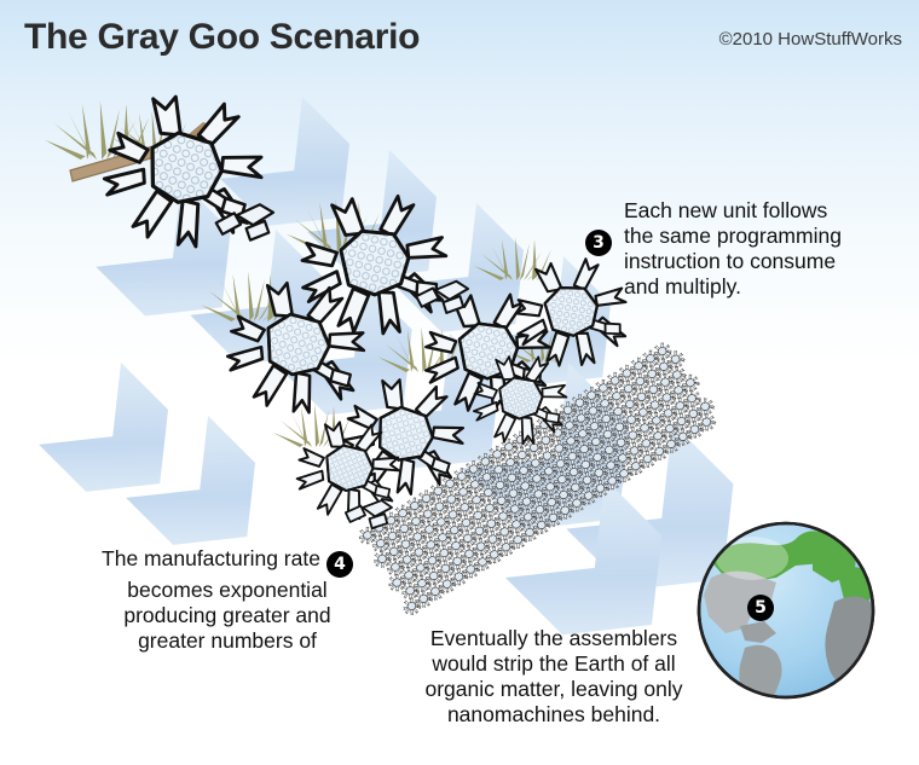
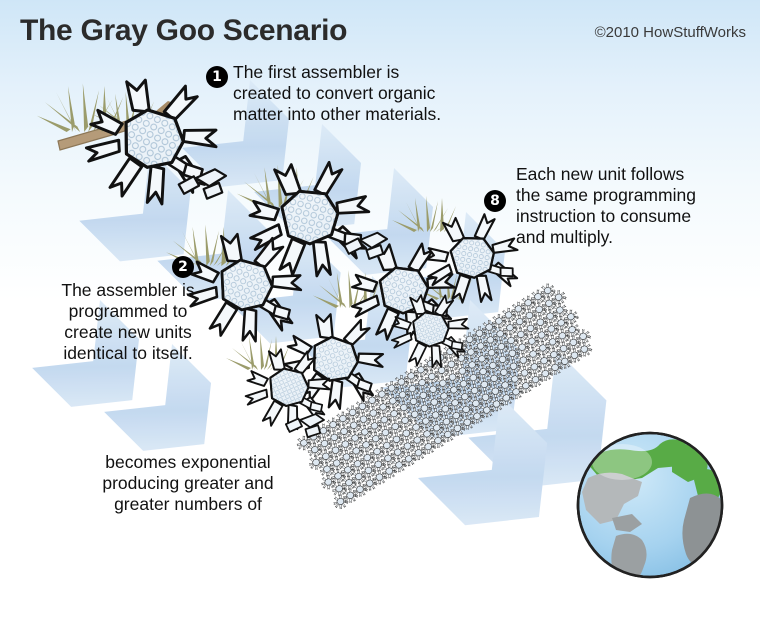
  The Gray Goo Scenario
  ©2010 HowStuffWorks
+ 1 The first assembler is
+ created to convert organic
+ matter into other materials.
+ 2
+ The assembler is
+ programmed to
+ create new units
+ identical to itself.
- 3
+ 8
  Each new unit follows
  the same programming
  instruction to consume
  and multiply.
- The manufacturing rate 4
  becomes exponential
  producing greater and
  greater numbers of
- 5
- Eventually the assemblers
- would strip the Earth of all
- organic matter, leaving only
- nanomachines behind.
